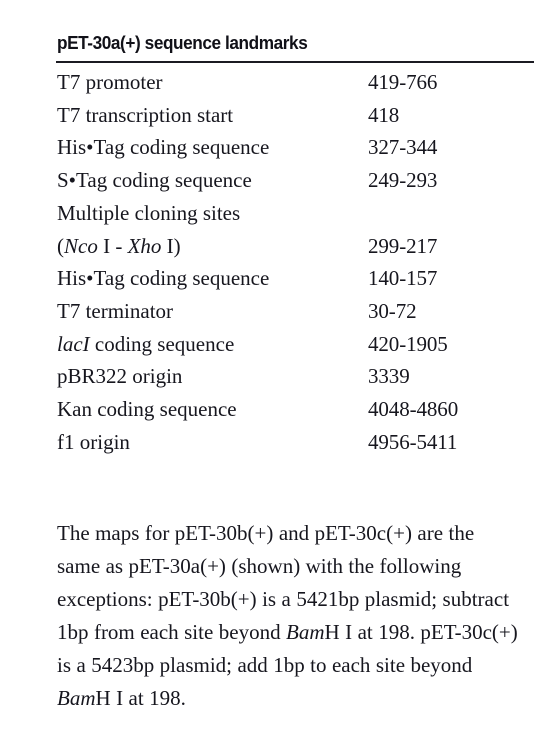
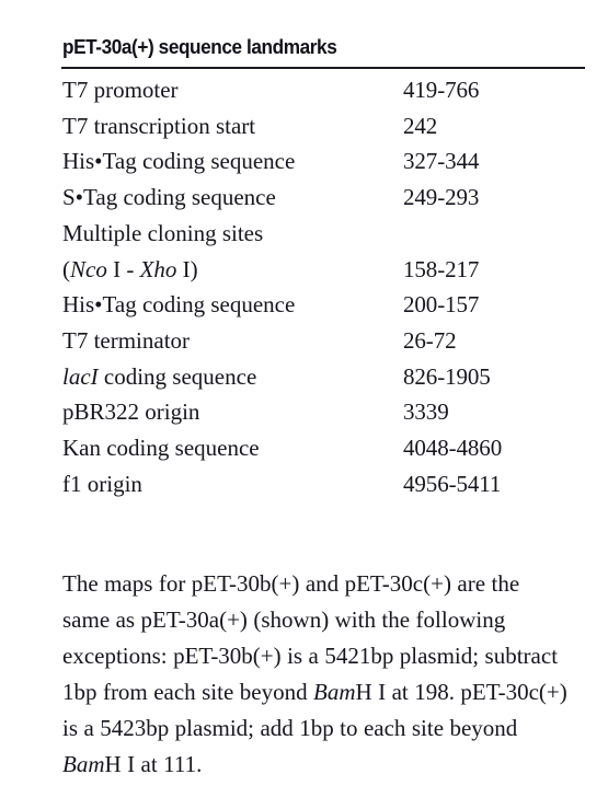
  pET-30a(+) sequence landmarks
  T7 promoter	419-766
- T7 transcription start	418
+ T7 transcription start	242
  His•Tag coding sequence	327-344
  S•Tag coding sequence	249-293
  Multiple cloning sites
- (Nco I - Xho I)	299-217
+ (Nco I - Xho I)	158-217
- His•Tag coding sequence	140-157
+ His•Tag coding sequence	200-157
- T7 terminator	30-72
+ T7 terminator	26-72
- lacI coding sequence	420-1905
+ lacI coding sequence	826-1905
  pBR322 origin	3339
  Kan coding sequence	4048-4860
  f1 origin	4956-5411
- The maps for pET-30b(+) and pET-30c(+) are the same as pET-30a(+) (shown) with the following exceptions: pET-30b(+) is a 5421bp plasmid; subtract 1bp from each site beyond BamH I at 198. pET-30c(+) is a 5423bp plasmid; add 1bp to each site beyond BamH I at 198.
+ The maps for pET-30b(+) and pET-30c(+) are the same as pET-30a(+) (shown) with the following exceptions: pET-30b(+) is a 5421bp plasmid; subtract 1bp from each site beyond BamH I at 198. pET-30c(+) is a 5423bp plasmid; add 1bp to each site beyond BamH I at 111.
